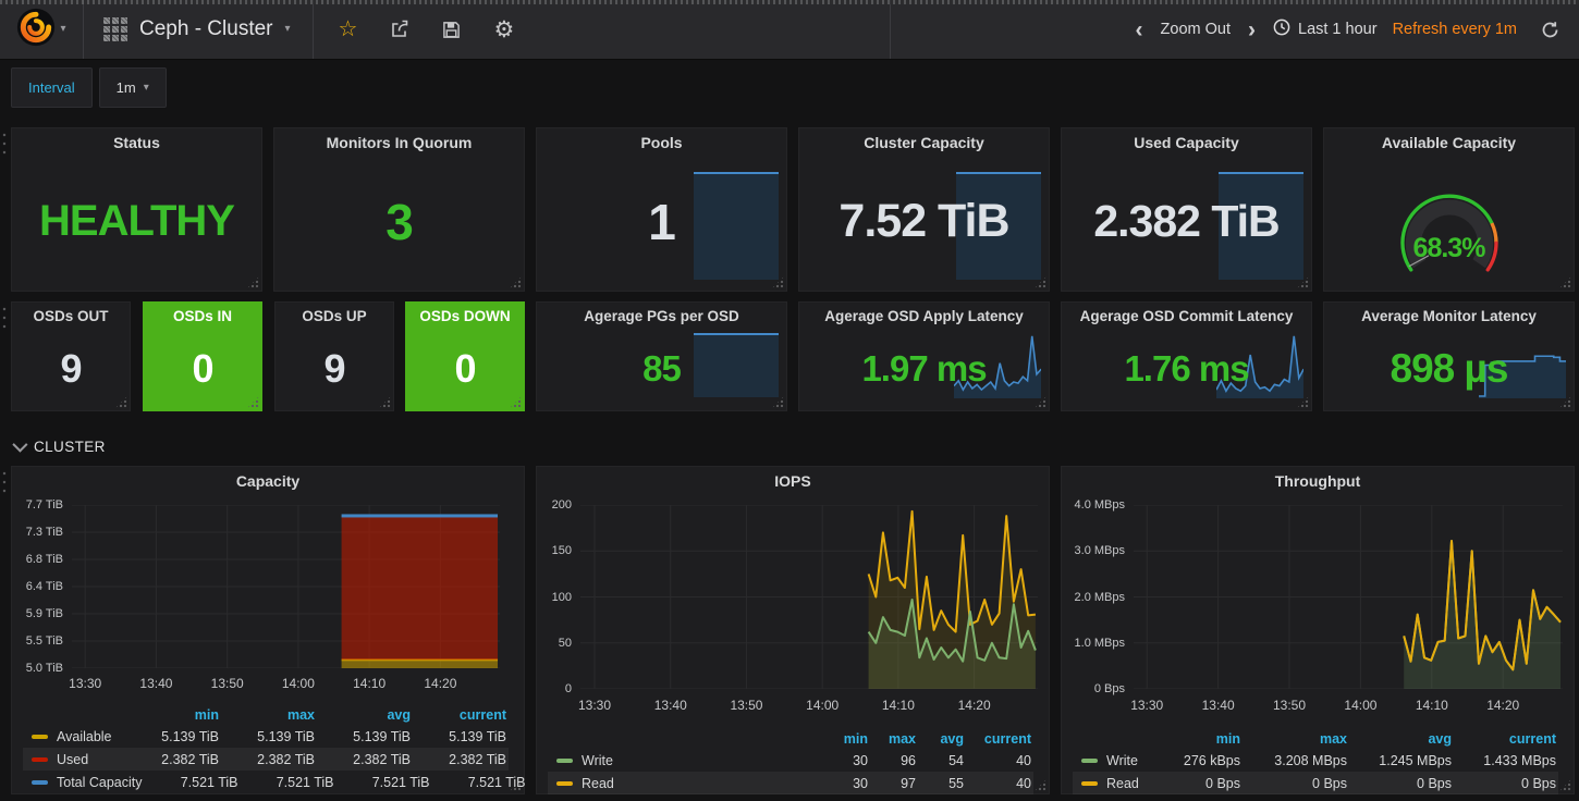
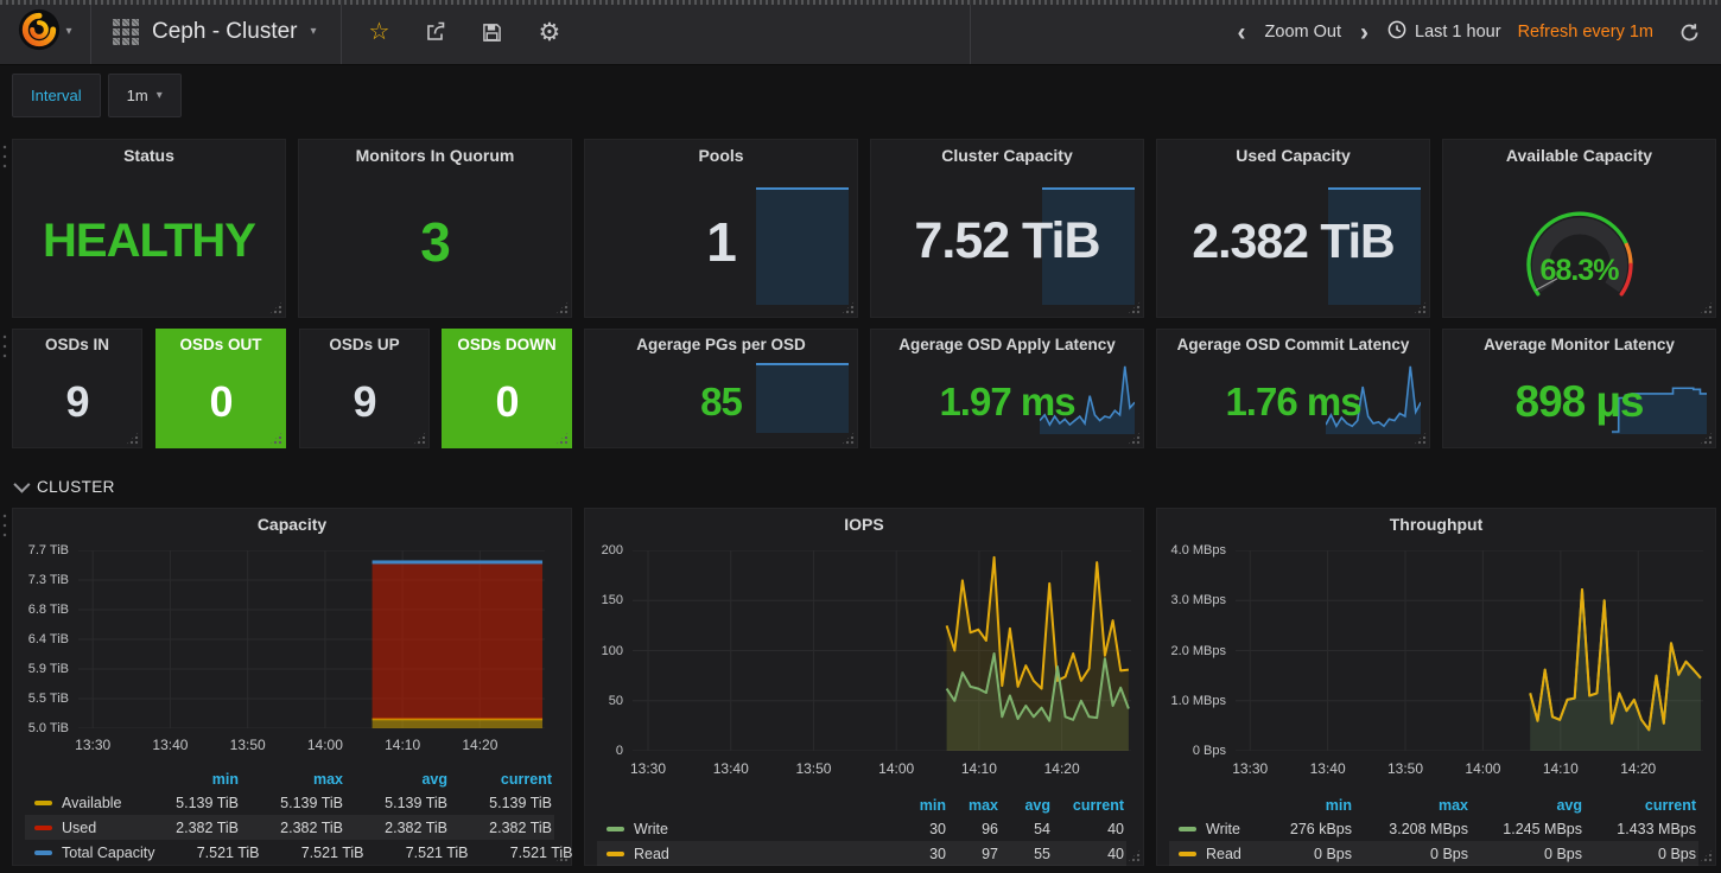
  ▾
  Ceph - Cluster
  ▾
  ☆
  ⚙
  ‹
  Zoom Out
  ›
  Last 1 hour
  Refresh every 1m
  Interval
  1m
  ▾
  Status
  HEALTHY
  Monitors In Quorum
  3
  Pools
  1
  Cluster Capacity
  7.52 TiB
  Used Capacity
  2.382 TiB
  Available Capacity
  68.3%
- OSDs OUT
+ OSDs IN
  9
- OSDs IN
+ OSDs OUT
  0
  OSDs UP
  9
  OSDs DOWN
  0
  Agerage PGs per OSD
  85
  Agerage OSD Apply Latency
  1.97 ms
  Agerage OSD Commit Latency
  1.76 ms
  Average Monitor Latency
  898 µs
  CLUSTER
  Capacity
  7.7 TiB
  7.3 TiB
  6.8 TiB
  6.4 TiB
  5.9 TiB
  5.5 TiB
  5.0 TiB
  13:30
  13:40
  13:50
  14:00
  14:10
  14:20
  min
  max
  avg
  current
  Available
  5.139 TiB
  5.139 TiB
  5.139 TiB
  5.139 TiB
  Used
  2.382 TiB
  2.382 TiB
  2.382 TiB
  2.382 TiB
  Total Capacity
  7.521 TiB
  7.521 TiB
  7.521 TiB
  7.521 Ti
  IOPS
  200
  150
  100
  50
  0
  13:30
  13:40
  13:50
  14:00
  14:10
  14:20
  min
  max
  avg
  current
  Write
  30
  96
  54
  40
  Read
  30
  97
  55
  40
  Throughput
  4.0 MBps
  3.0 MBps
  2.0 MBps
  1.0 MBps
  0 Bps
  13:30
  13:40
  13:50
  14:00
  14:10
  14:20
  min
  max
  avg
  current
  Write
  276 kBps
  3.208 MBps
  1.245 MBps
  1.433 MBps
  Read
  0 Bps
  0 Bps
  0 Bps
  0 Bps
